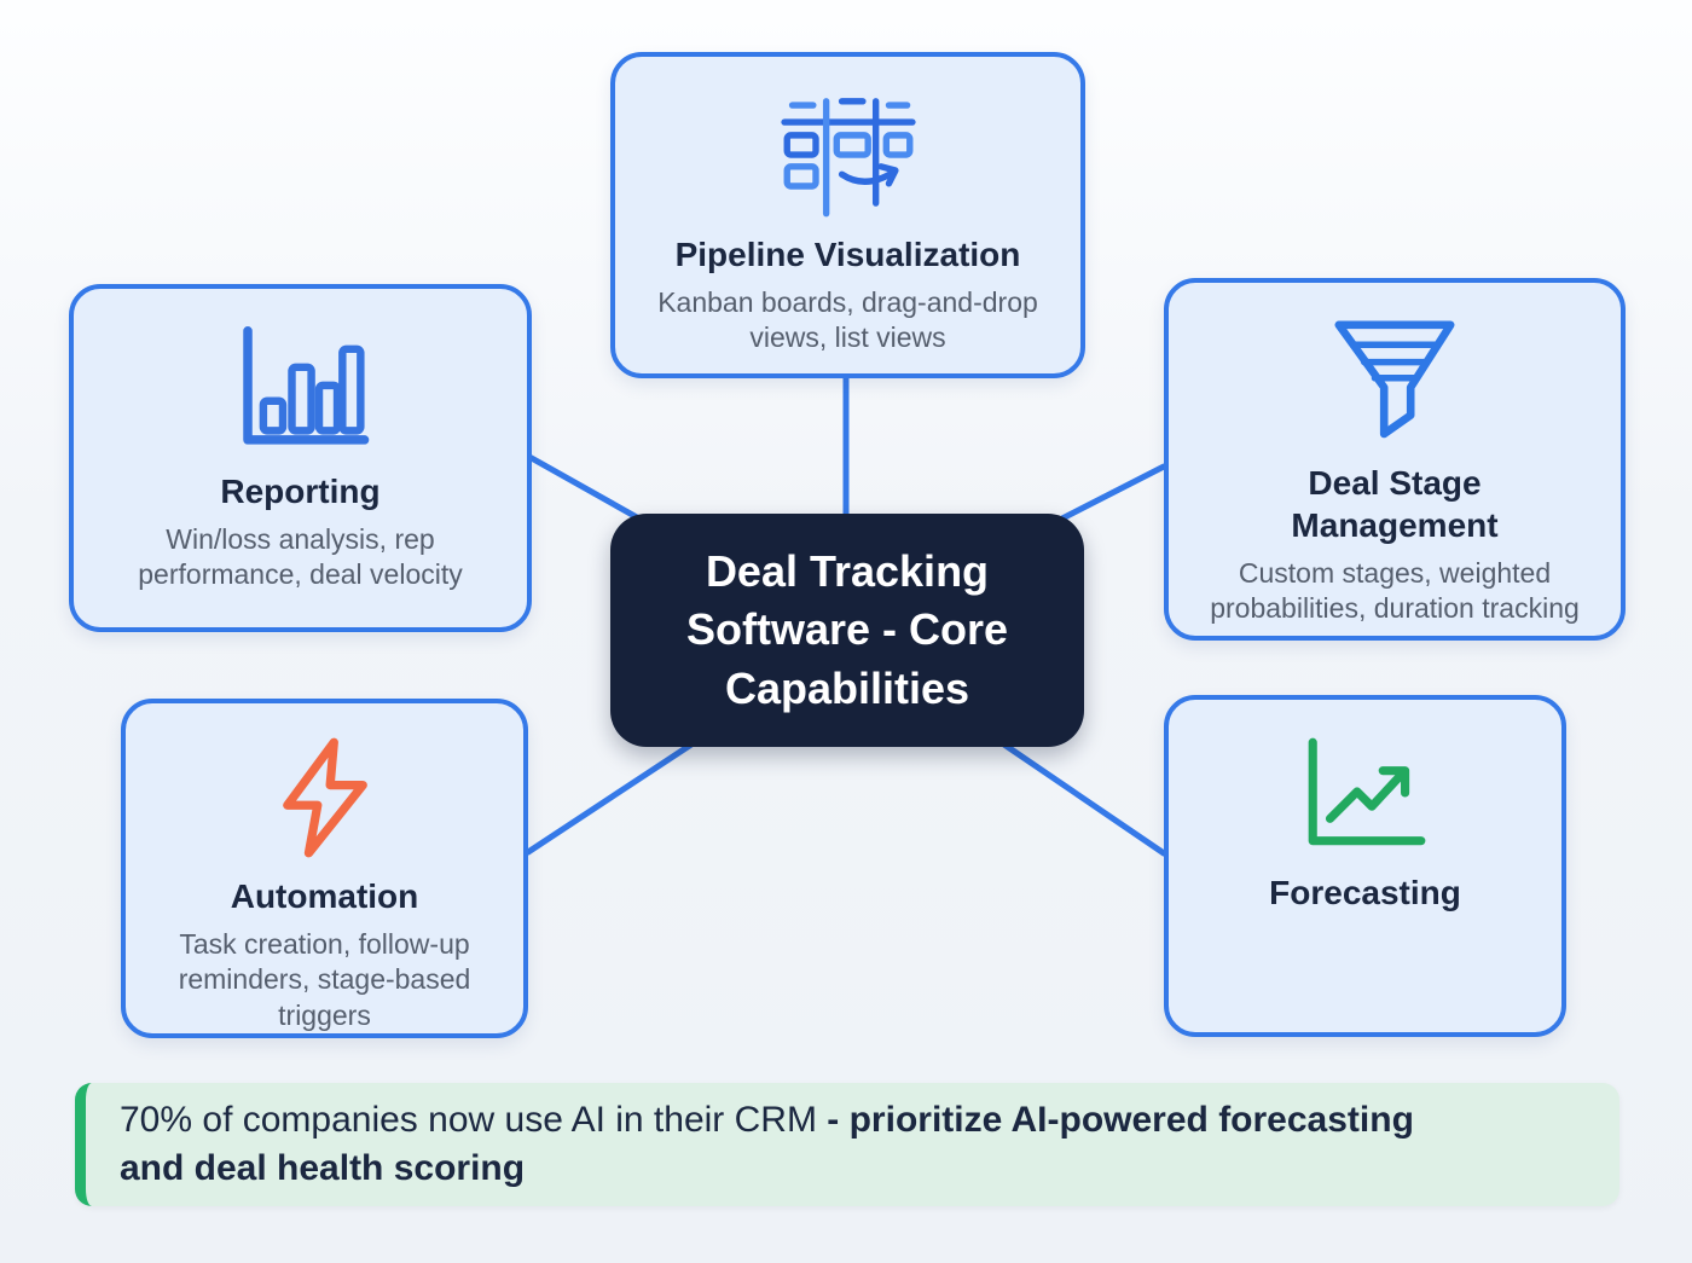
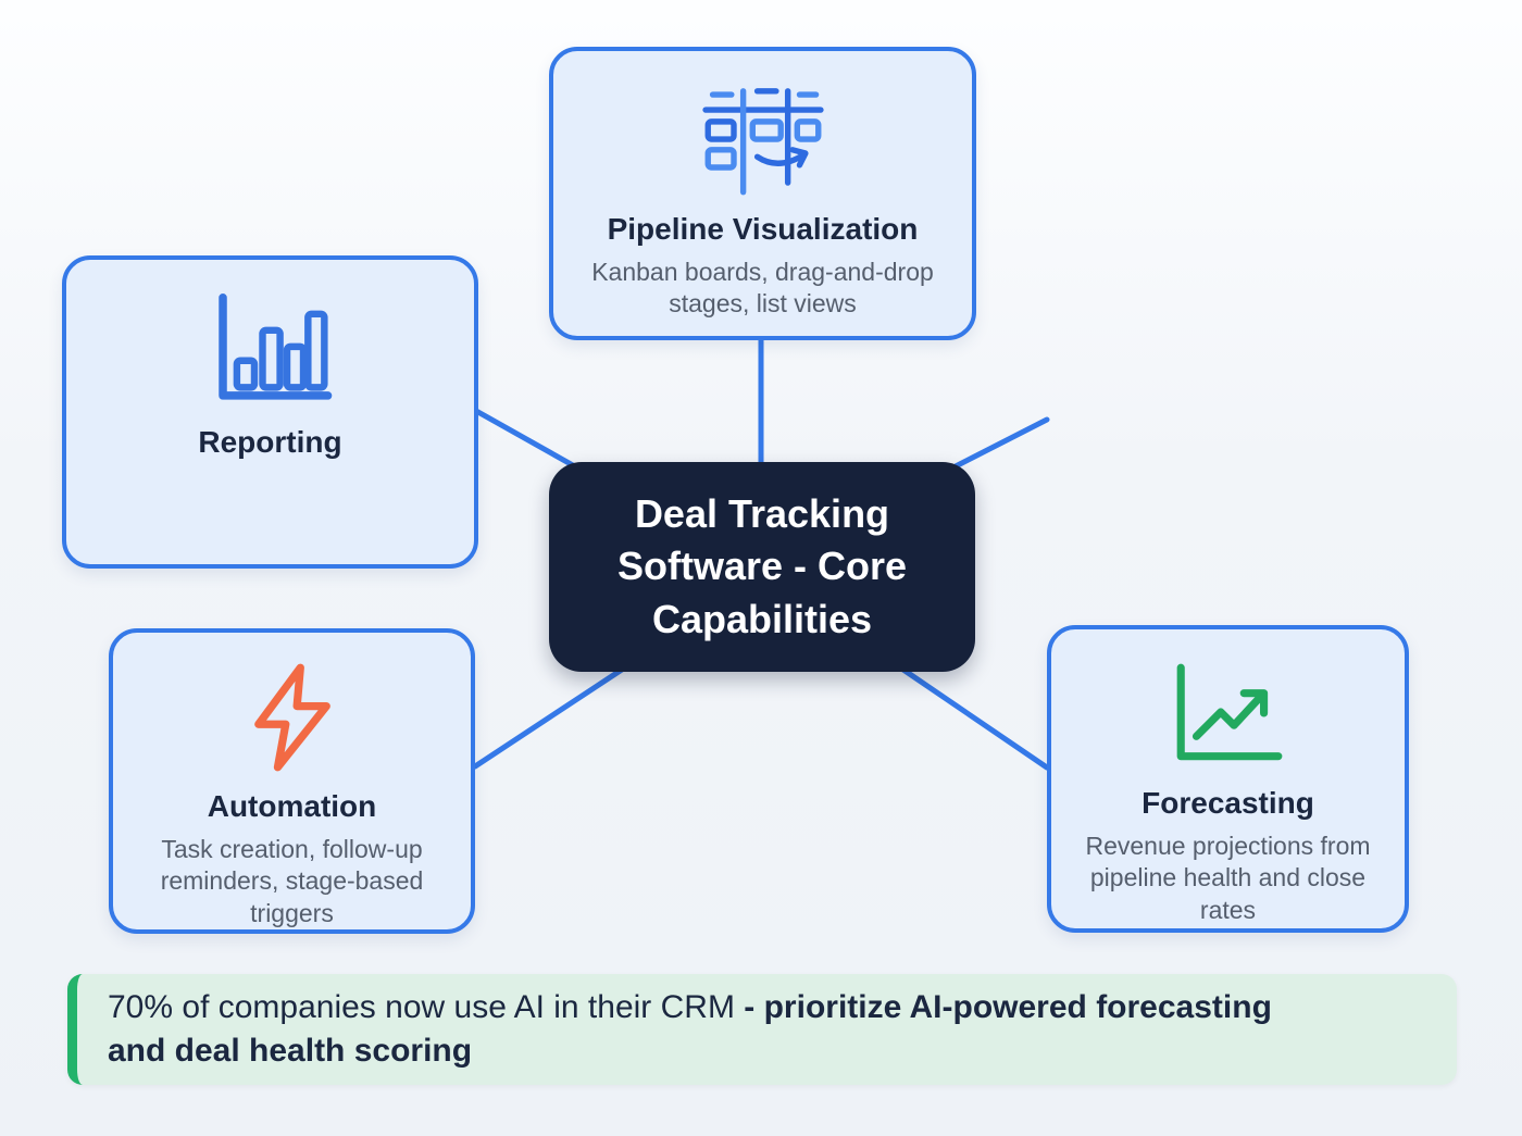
  Pipeline Visualization
- Kanban boards, drag-and-drop views, list views
+ Kanban boards, drag-and-drop stages, list views
  Reporting
- Win/loss analysis, rep performance, deal velocity
- Deal Stage Management
- Custom stages, weighted probabilities, duration tracking
  Automation
  Task creation, follow-up reminders, stage-based triggers
  Forecasting
+ Revenue projections from pipeline health and close rates
  Deal Tracking Software - Core Capabilities
  70% of companies now use AI in their CRM - prioritize AI-powered forecasting and deal health scoring
